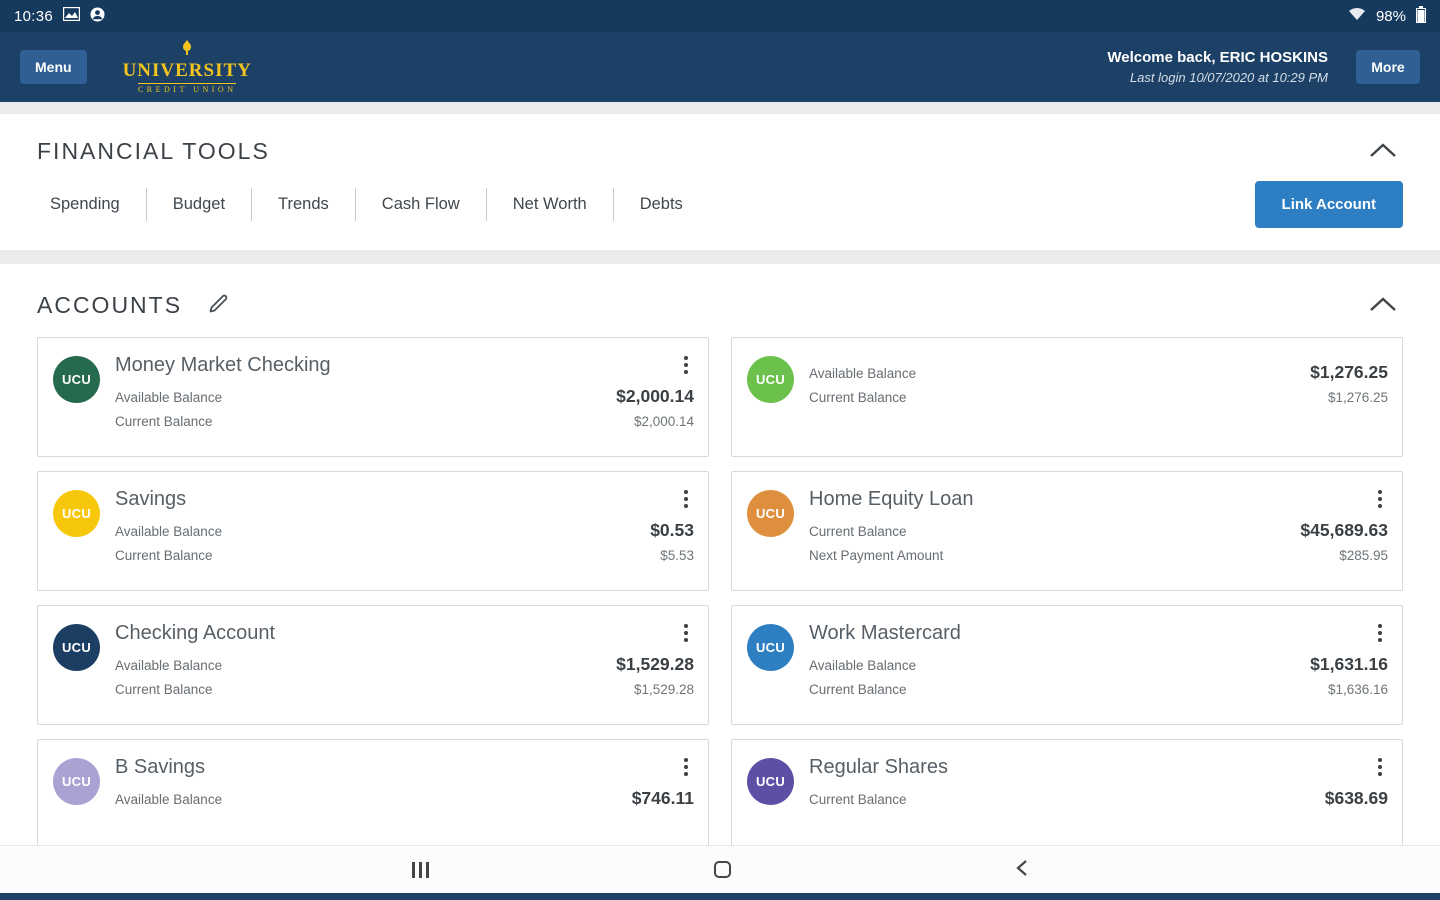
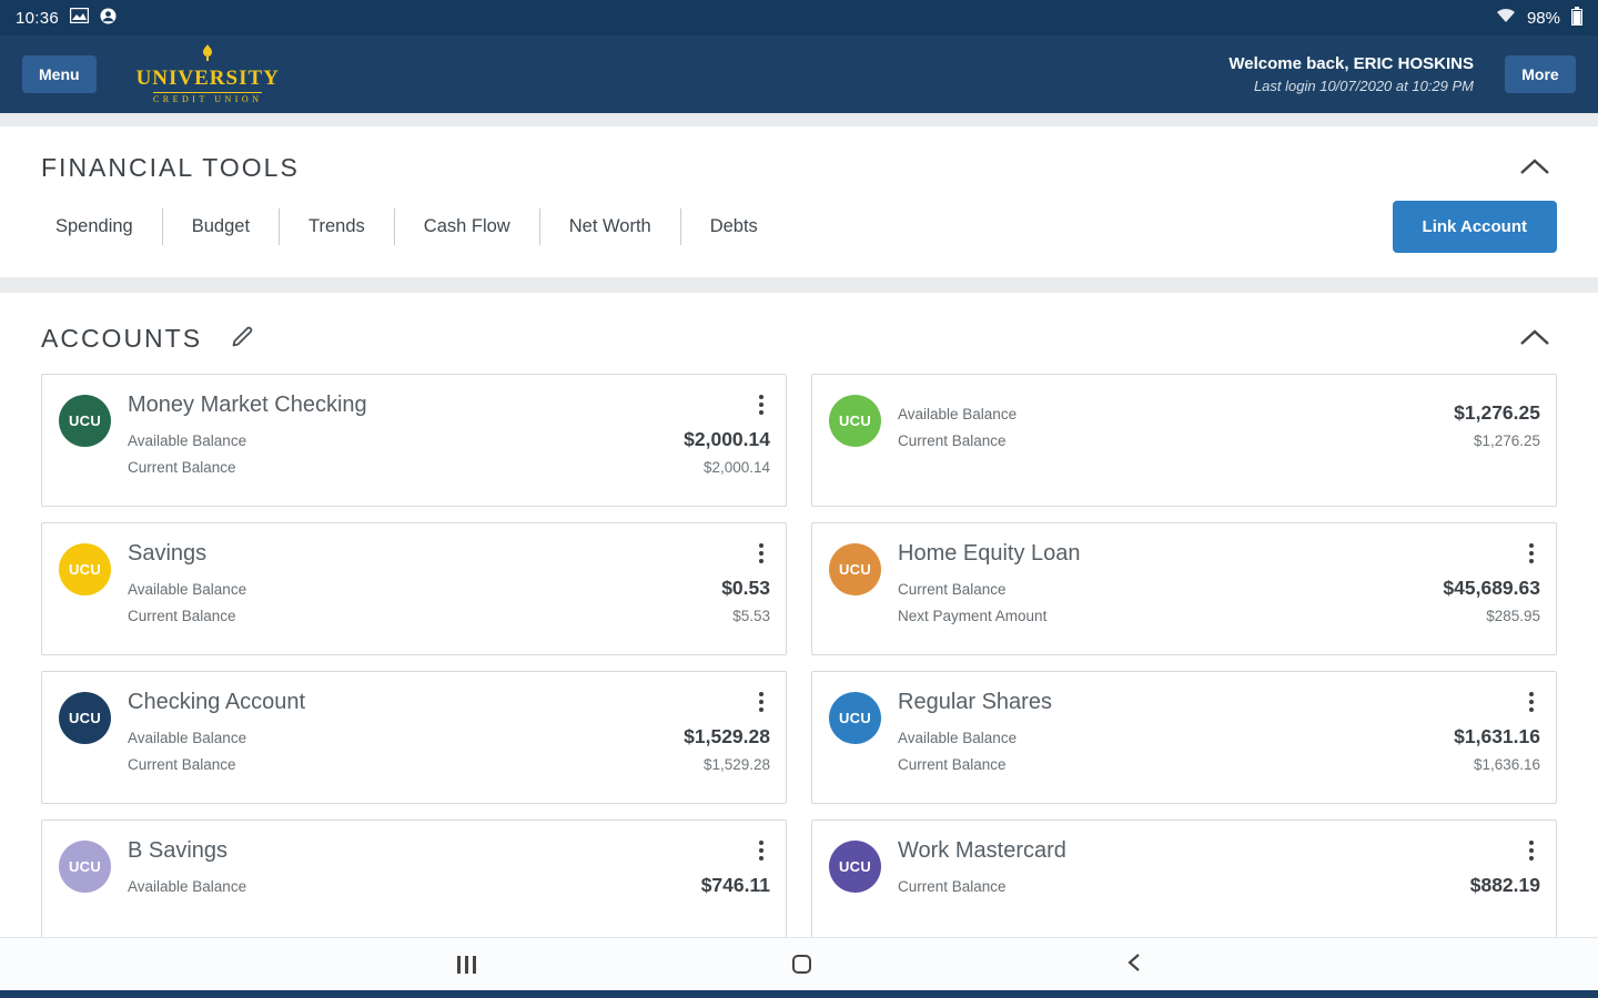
  10:36
  98%
  Menu
  UNIVERSITY
  CREDIT UNION
  Welcome back, ERIC HOSKINS
  Last login 10/07/2020 at 10:29 PM
  More
  FINANCIAL TOOLS
  Spending
  Budget
  Trends
  Cash Flow
  Net Worth
  Debts
  Link Account
  ACCOUNTS
  UCU
  Money Market Checking
  Available Balance
  $2,000.14
  Current Balance
  $2,000.14
  UCU
  Available Balance
  $1,276.25
  Current Balance
  $1,276.25
  UCU
  Savings
  Available Balance
  $0.53
  Current Balance
  $5.53
  UCU
  Home Equity Loan
  Current Balance
  $45,689.63
  Next Payment Amount
  $285.95
  UCU
  Checking Account
  Available Balance
  $1,529.28
  Current Balance
  $1,529.28
  UCU
- Work Mastercard
+ Regular Shares
  Available Balance
  $1,631.16
  Current Balance
  $1,636.16
  UCU
  B Savings
  Available Balance
  $746.11
  UCU
- Regular Shares
+ Work Mastercard
  Current Balance
- $638.69
+ $882.19
